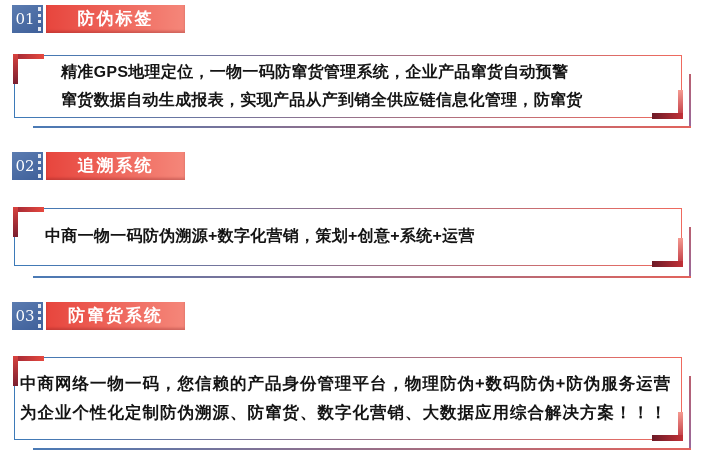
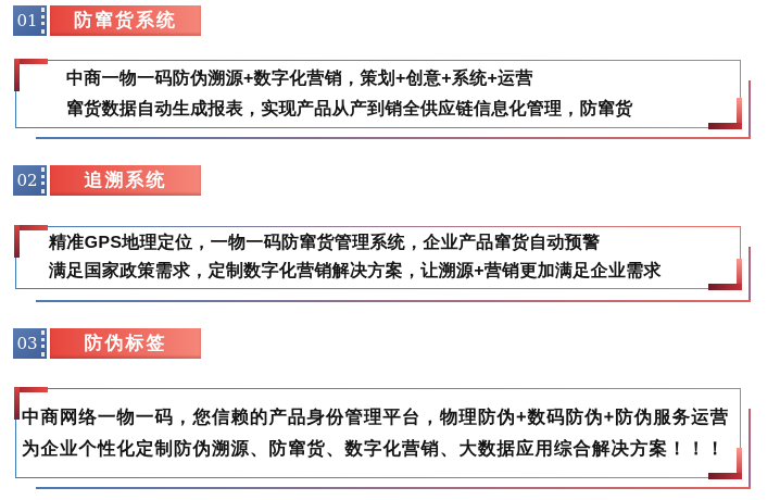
  01
- 防伪标签
+ 防窜货系统
- 精准GPS地理定位，一物一码防窜货管理系统，企业产品窜货自动预警
+ 中商一物一码防伪溯源+数字化营销，策划+创意+系统+运营
  窜货数据自动生成报表，实现产品从产到销全供应链信息化管理，防窜货
  02
  追溯系统
- 中商一物一码防伪溯源+数字化营销，策划+创意+系统+运营
+ 精准GPS地理定位，一物一码防窜货管理系统，企业产品窜货自动预警
+ 满足国家政策需求，定制数字化营销解决方案，让溯源+营销更加满足企业需求
  03
- 防窜货系统
+ 防伪标签
  中商网络一物一码，您信赖的产品身份管理平台，物理防伪+数码防伪+防伪服务运营
  为企业个性化定制防伪溯源、防窜货、数字化营销、大数据应用综合解决方案！！！
